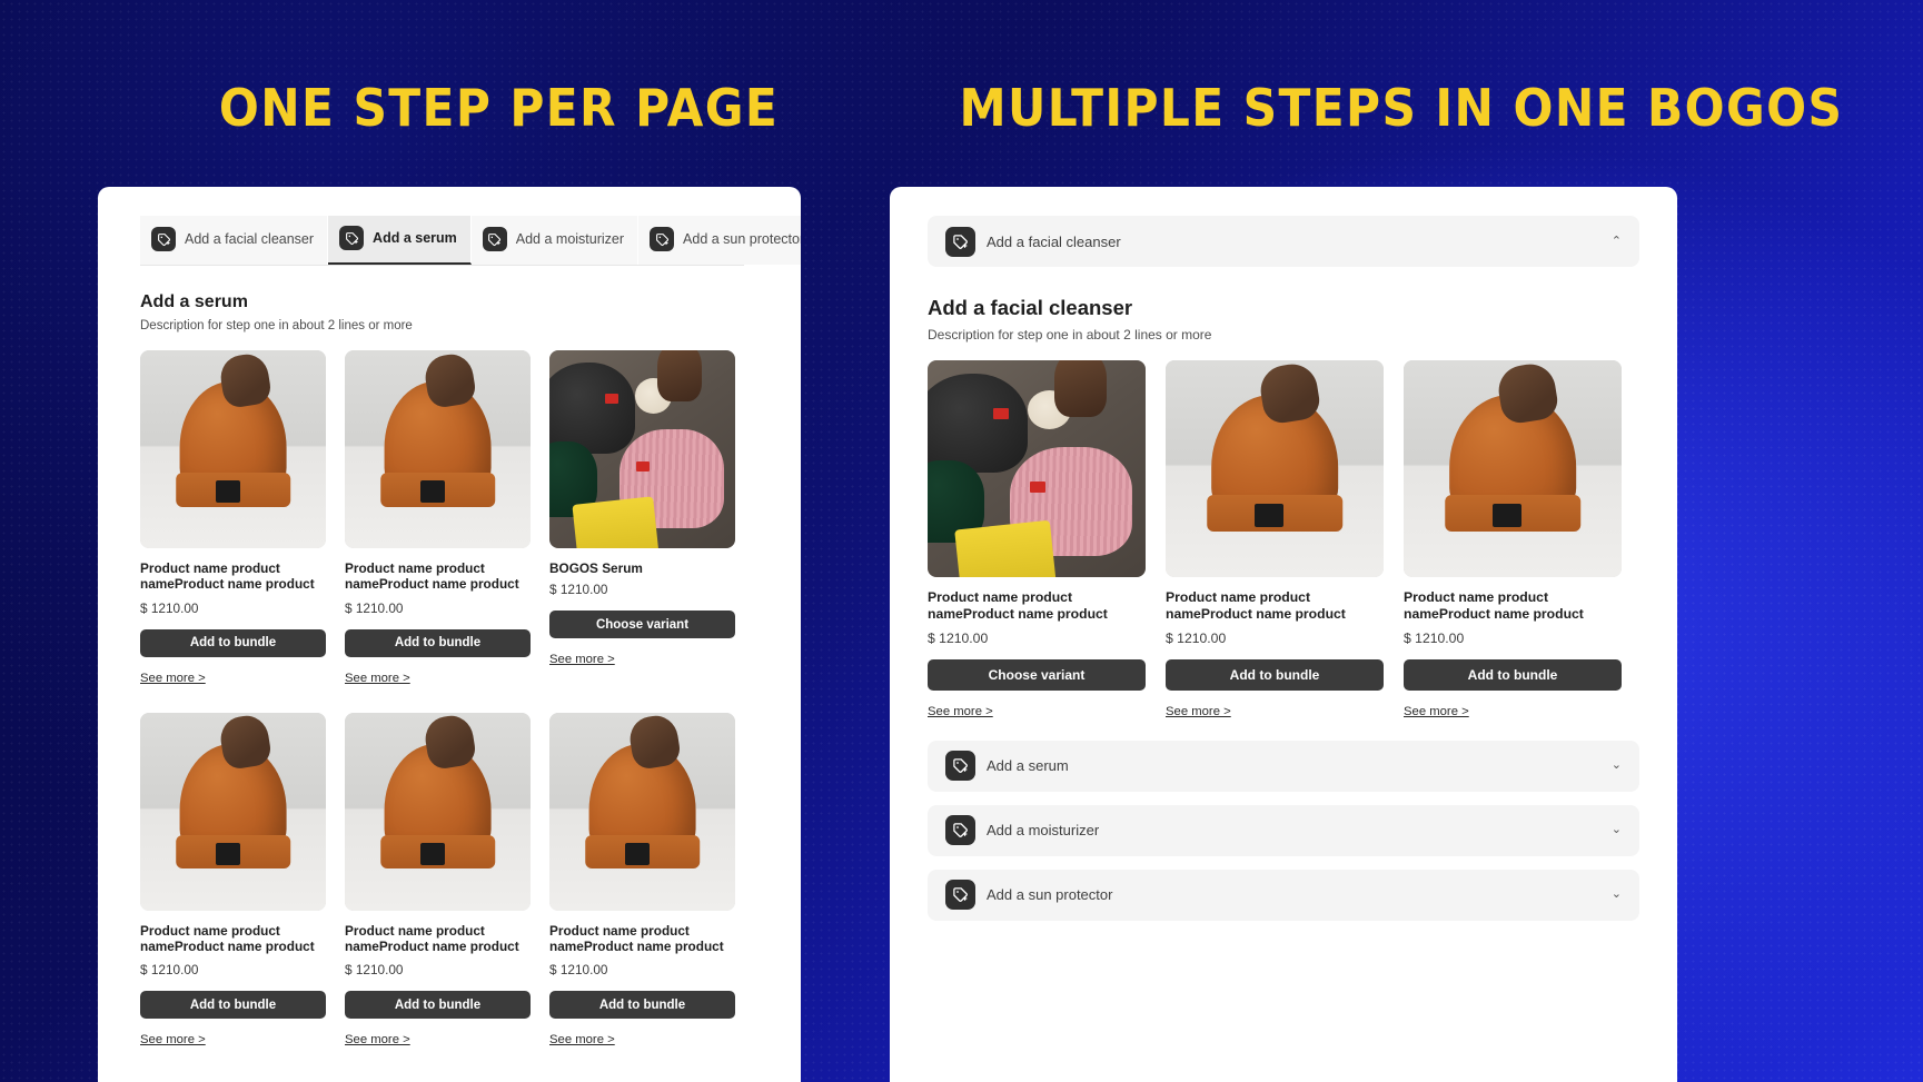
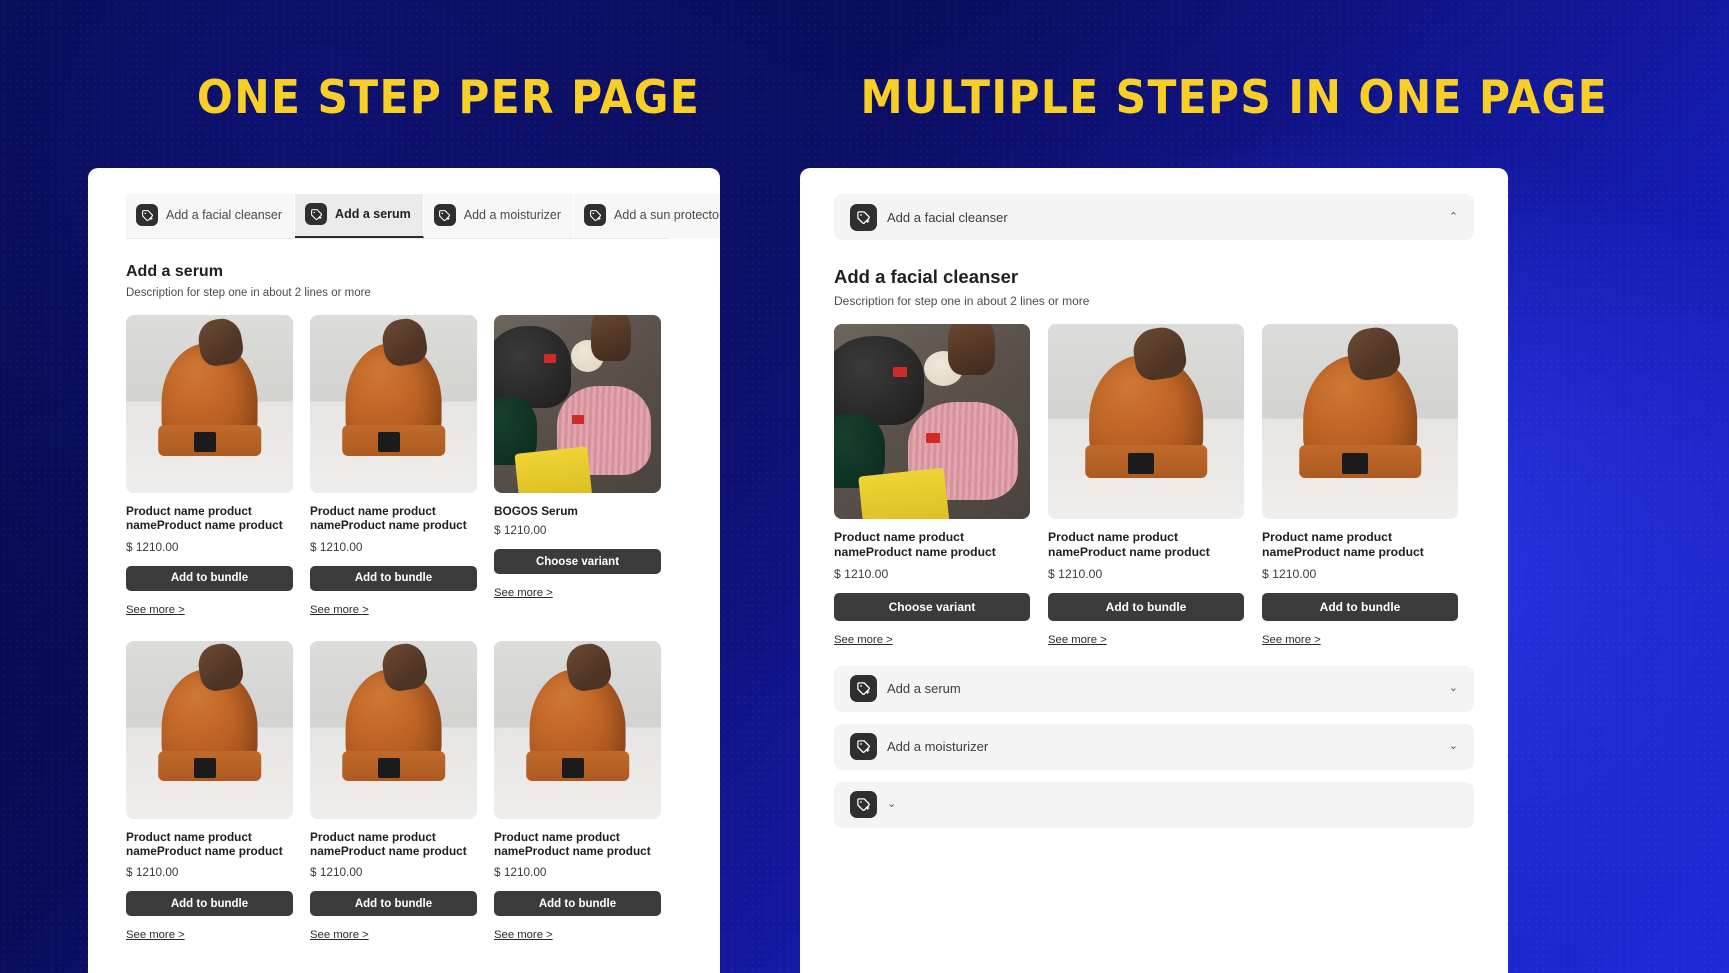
  ONE STEP PER PAGE
- MULTIPLE STEPS IN ONE BOGOS
+ MULTIPLE STEPS IN ONE PAGE
  Add a facial cleanser
  Add a serum
  Add a moisturizer
  Add a sun protecto
  Add a serum
  Description for step one in about 2 lines or more
  Product name product nameProduct name product
  $ 1210.00
  Add to bundle See more >
  Product name product nameProduct name product
  $ 1210.00
  Add to bundle See more >
  BOGOS Serum
  $ 1210.00
  Choose variant See more >
  Product name product nameProduct name product
  $ 1210.00
  Add to bundle See more >
  Product name product nameProduct name product
  $ 1210.00
  Add to bundle See more >
  Product name product nameProduct name product
  $ 1210.00
  Add to bundle See more >
  Add a facial cleanser
  ⌃
  Add a facial cleanser
  Description for step one in about 2 lines or more
  Product name product nameProduct name product
  $ 1210.00
  Choose variant See more >
  Product name product nameProduct name product
  $ 1210.00
  Add to bundle See more >
  Product name product nameProduct name product
  $ 1210.00
  Add to bundle See more >
  Add a serum
  ⌄
  Add a moisturizer
  ⌄
- Add a sun protector
  ⌄
